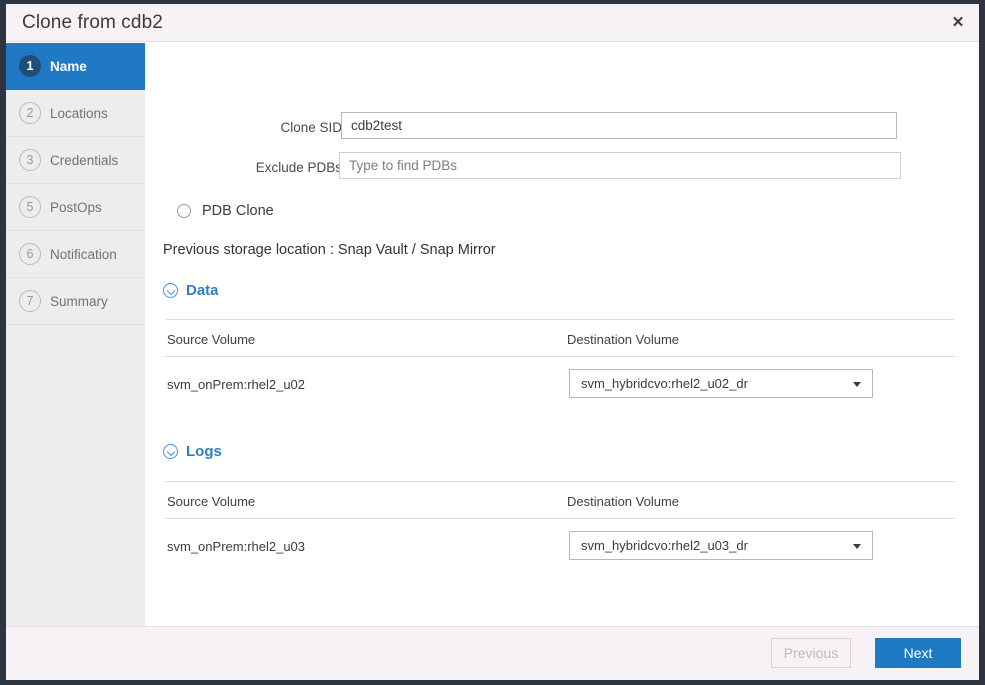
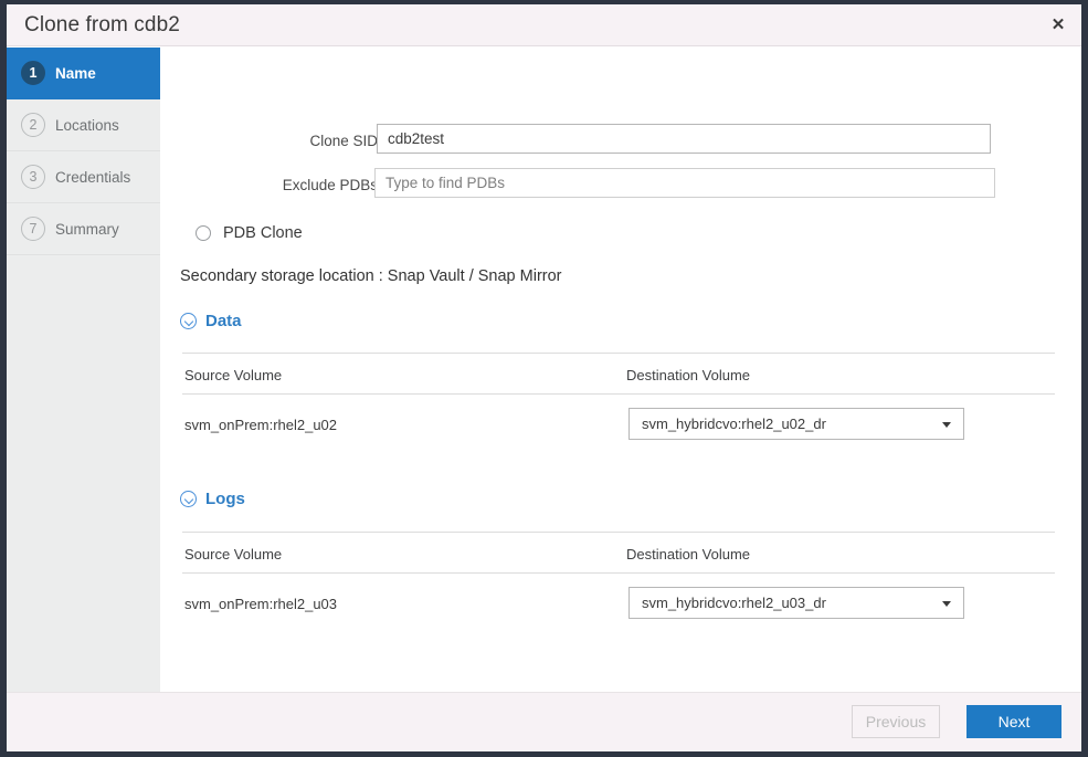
  Clone from cdb2
  ✕
  1
  Name
  2
  Locations
  3
  Credentials
- 5
- PostOps
- 6
- Notification
  7
  Summary
  Clone SID
  cdb2test
  Exclude PDB
  Type to find PDBs
  PDB Clone
- Previous storage location : Snap Vault / Snap Mirror
+ Secondary storage location : Snap Vault / Snap Mirror
  Data
  Source Volume
  Destination Volume
  svm_onPrem:rhel2_u02
  svm_hybridcvo:rhel2_u02_dr
  Logs
  Source Volume
  Destination Volume
  svm_onPrem:rhel2_u03
  svm_hybridcvo:rhel2_u03_dr
  Previous
  Next
